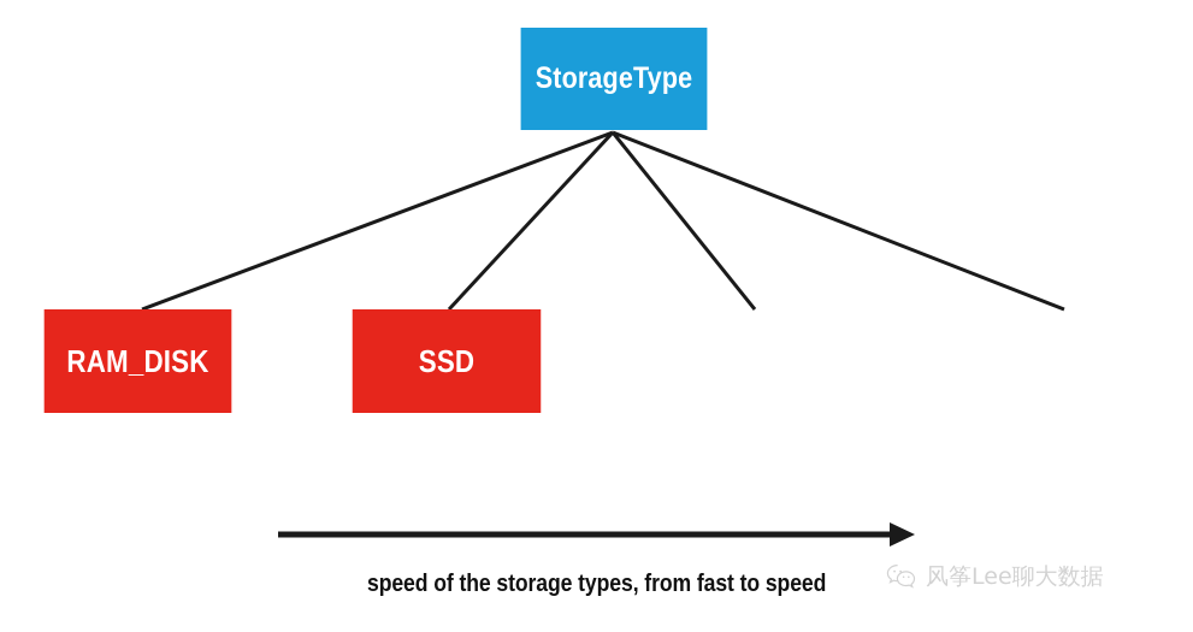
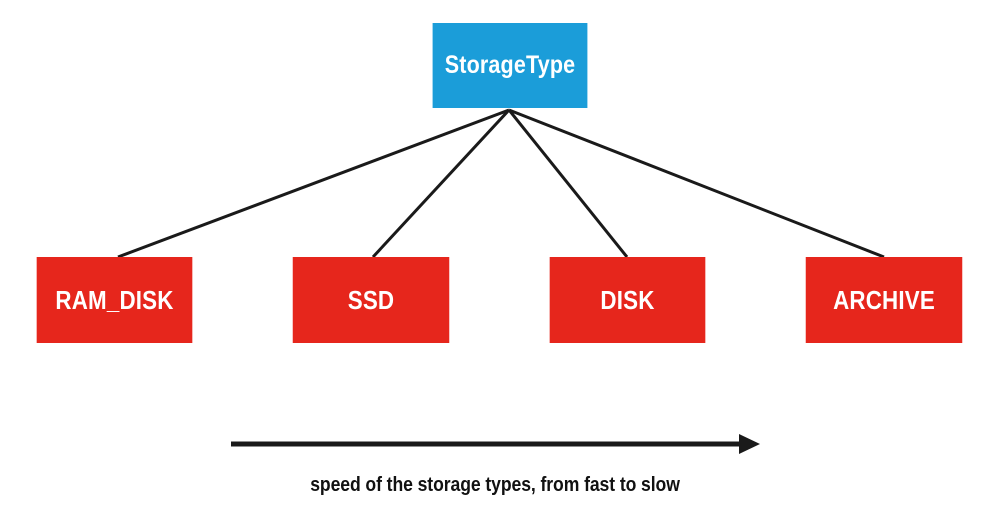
  StorageType
  RAM_DISK
  SSD
+ DISK
+ ARCHIVE
- speed of the storage types, from fast to speed
+ speed of the storage types, from fast to slow
- 风筝Lee聊大数据
